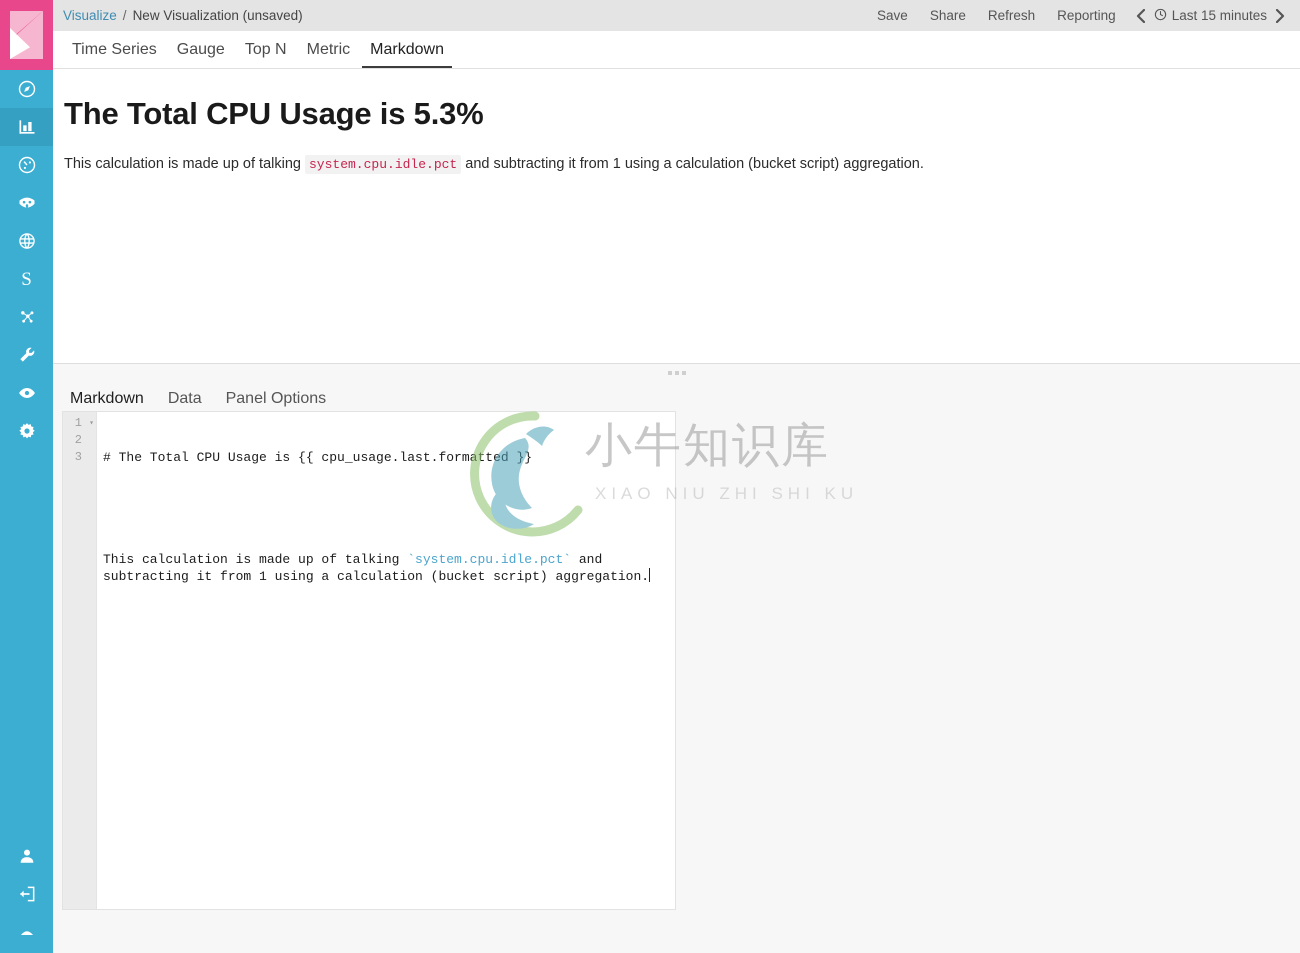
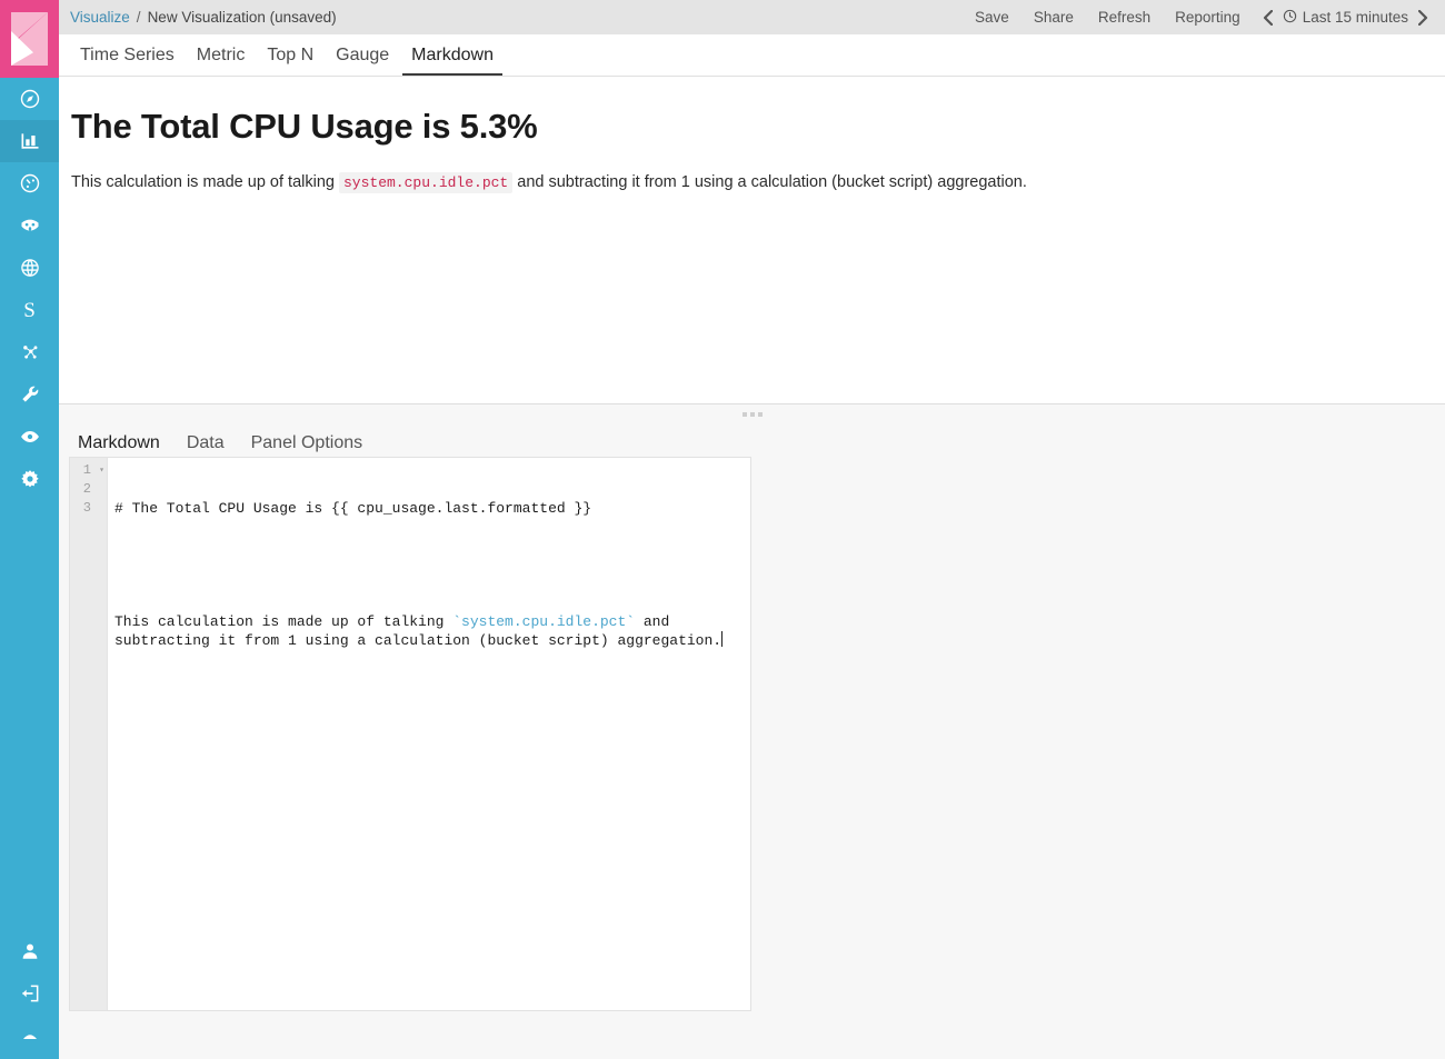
  S
  Visualize
  /
  New Visualization (unsaved)
  Save
  Share
  Refresh
  Reporting
  Last 15 minutes
  Time Series
- Gauge
+ Metric
  Top N
- Metric
+ Gauge
  Markdown
  The Total CPU Usage is 5.3%
  This calculation is made up of talking system.cpu.idle.pct and subtracting it from 1 using a calculation (bucket script) aggregation.
  Markdown
  Data
  Panel Options
  1
  2
  3
  # The Total CPU Usage is {{ cpu_usage.last.formatted }}
  This calculation is made up of talking `system.cpu.idle.pct` and subtracting it from 1 using a calculation (bucket script) aggregation.
- 小牛知识库
- XIAO NIU ZHI SHI KU
